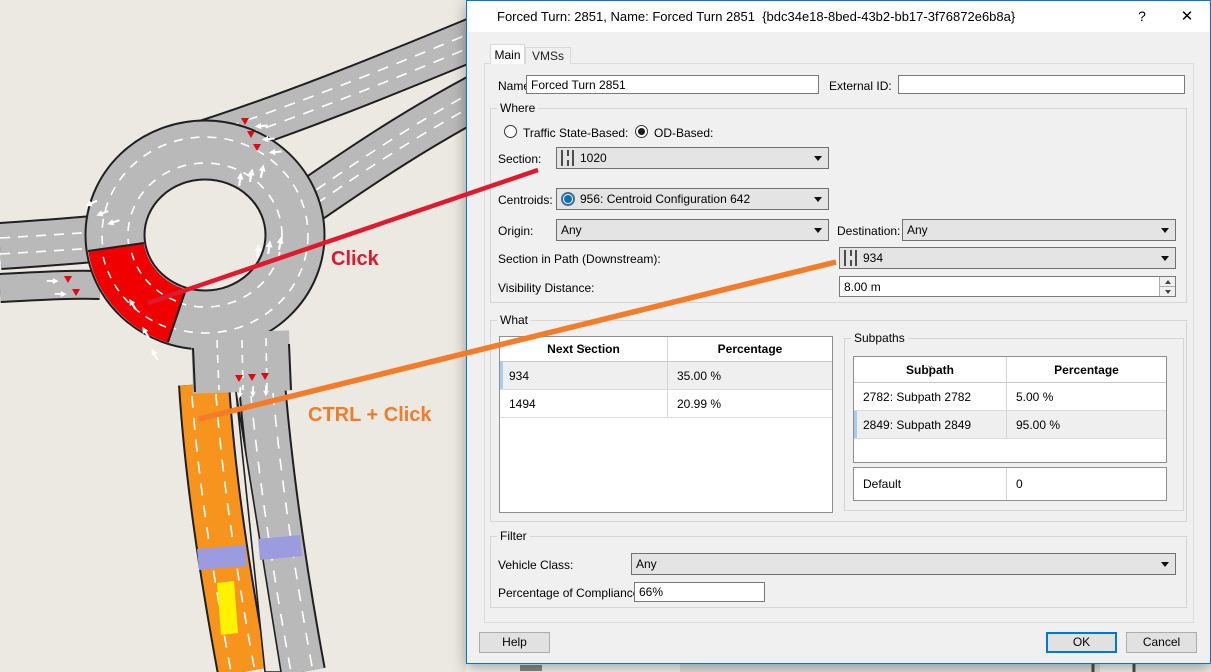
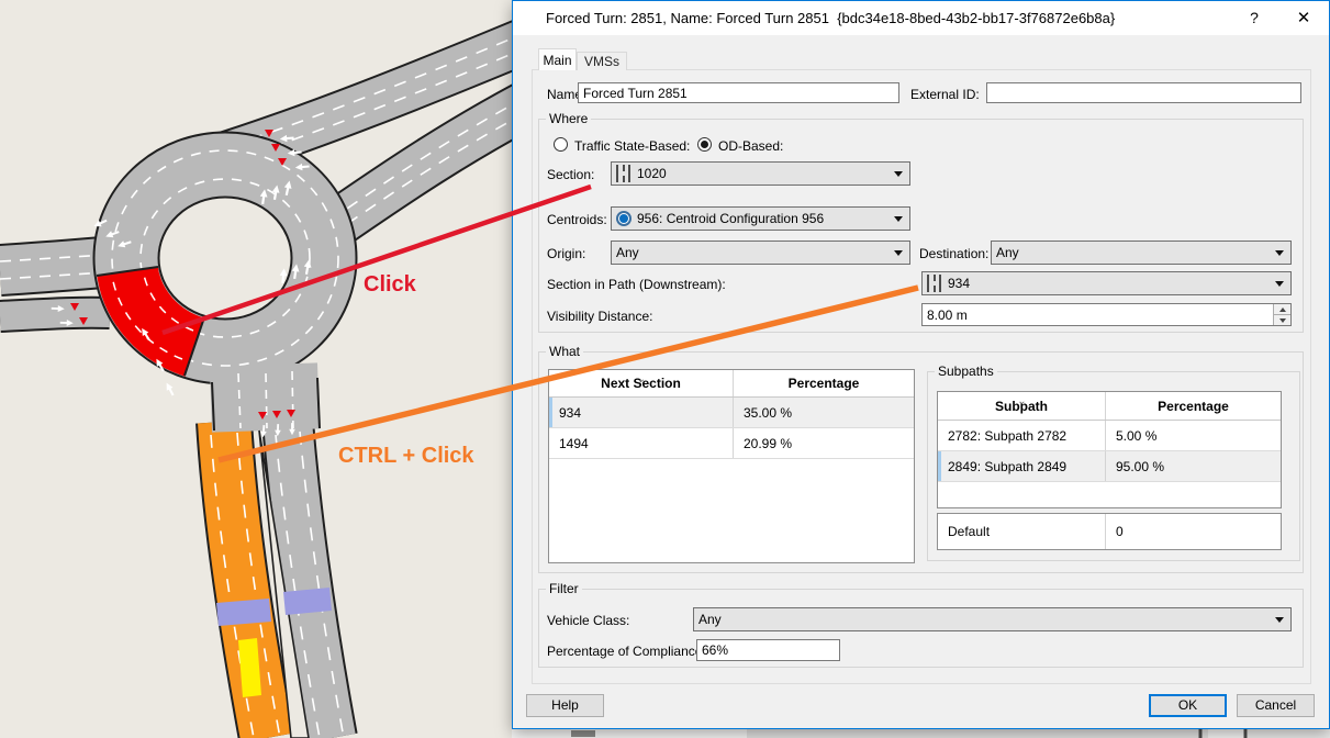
  Forced Turn: 2851, Name: Forced Turn 2851 {bdc34e18-8bed-43b2-bb17-3f76872e6b8a}
  ?
  ✕
  Main
  VMSs
  Forced Turn 2851
  External ID:
  Where
  Traffic State-Based:
  OD-Based:
  Section:
  1020
  Centroids:
- 956: Centroid Configuration 642
+ 956: Centroid Configuration 956
  Origin:
  Any
  Destination:
  Any
  Section in Path (Downstream):
  934
  Visibility Distance:
  8.00 m
  What
  ⌄
  Next Section
  Percentage
  934
  35.00 %
  1494
  20.99 %
  Subpaths
  ⌄
  Subpath
  Percentage
  2782: Subpath 2782
  5.00 %
  2849: Subpath 2849
  95.00 %
  Default
  0
  Filter
  Vehicle Class:
  Any
  Percentage of Complianc
  66%
  Help
  OK
  Cancel
  Click
  CTRL + Click
